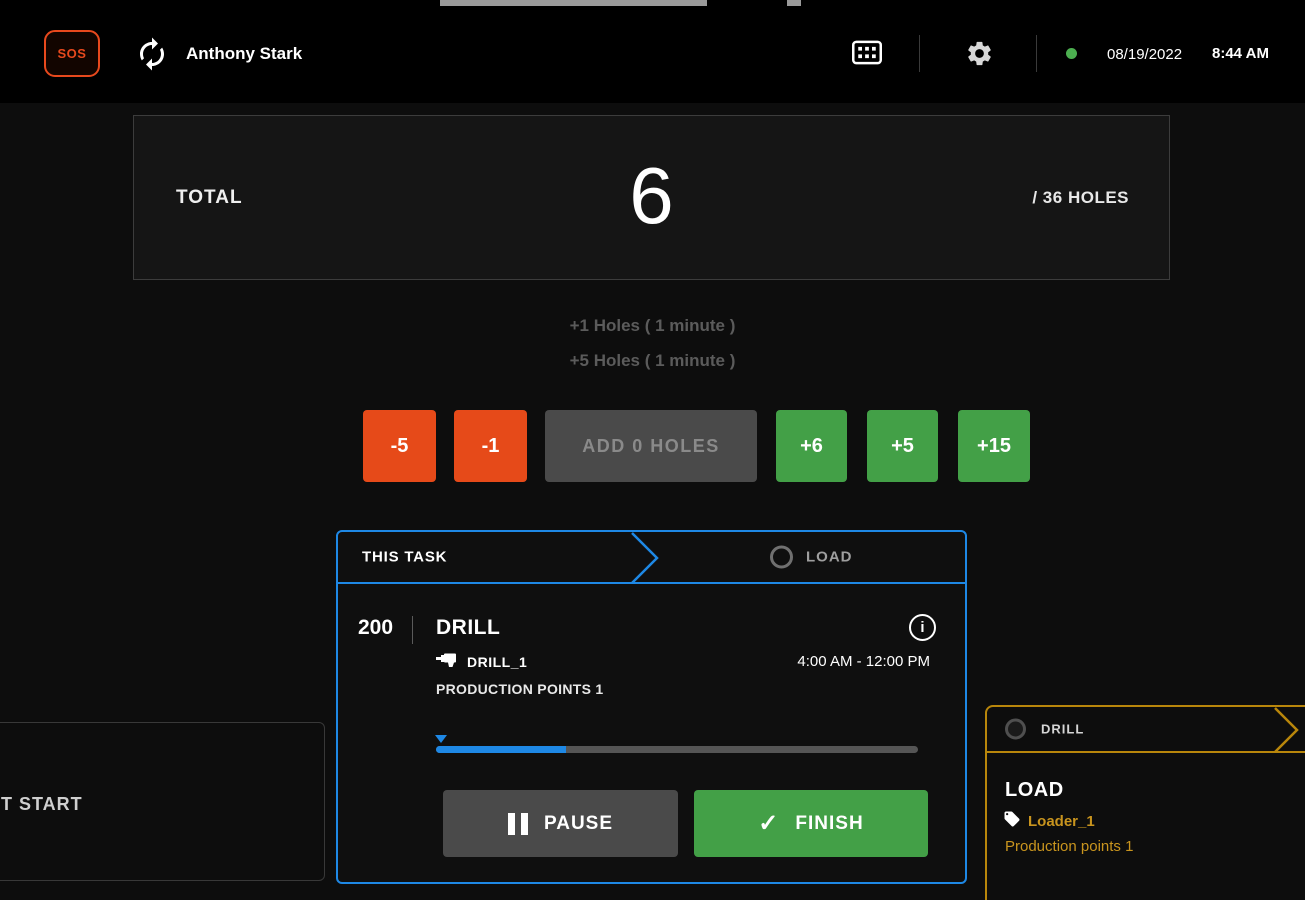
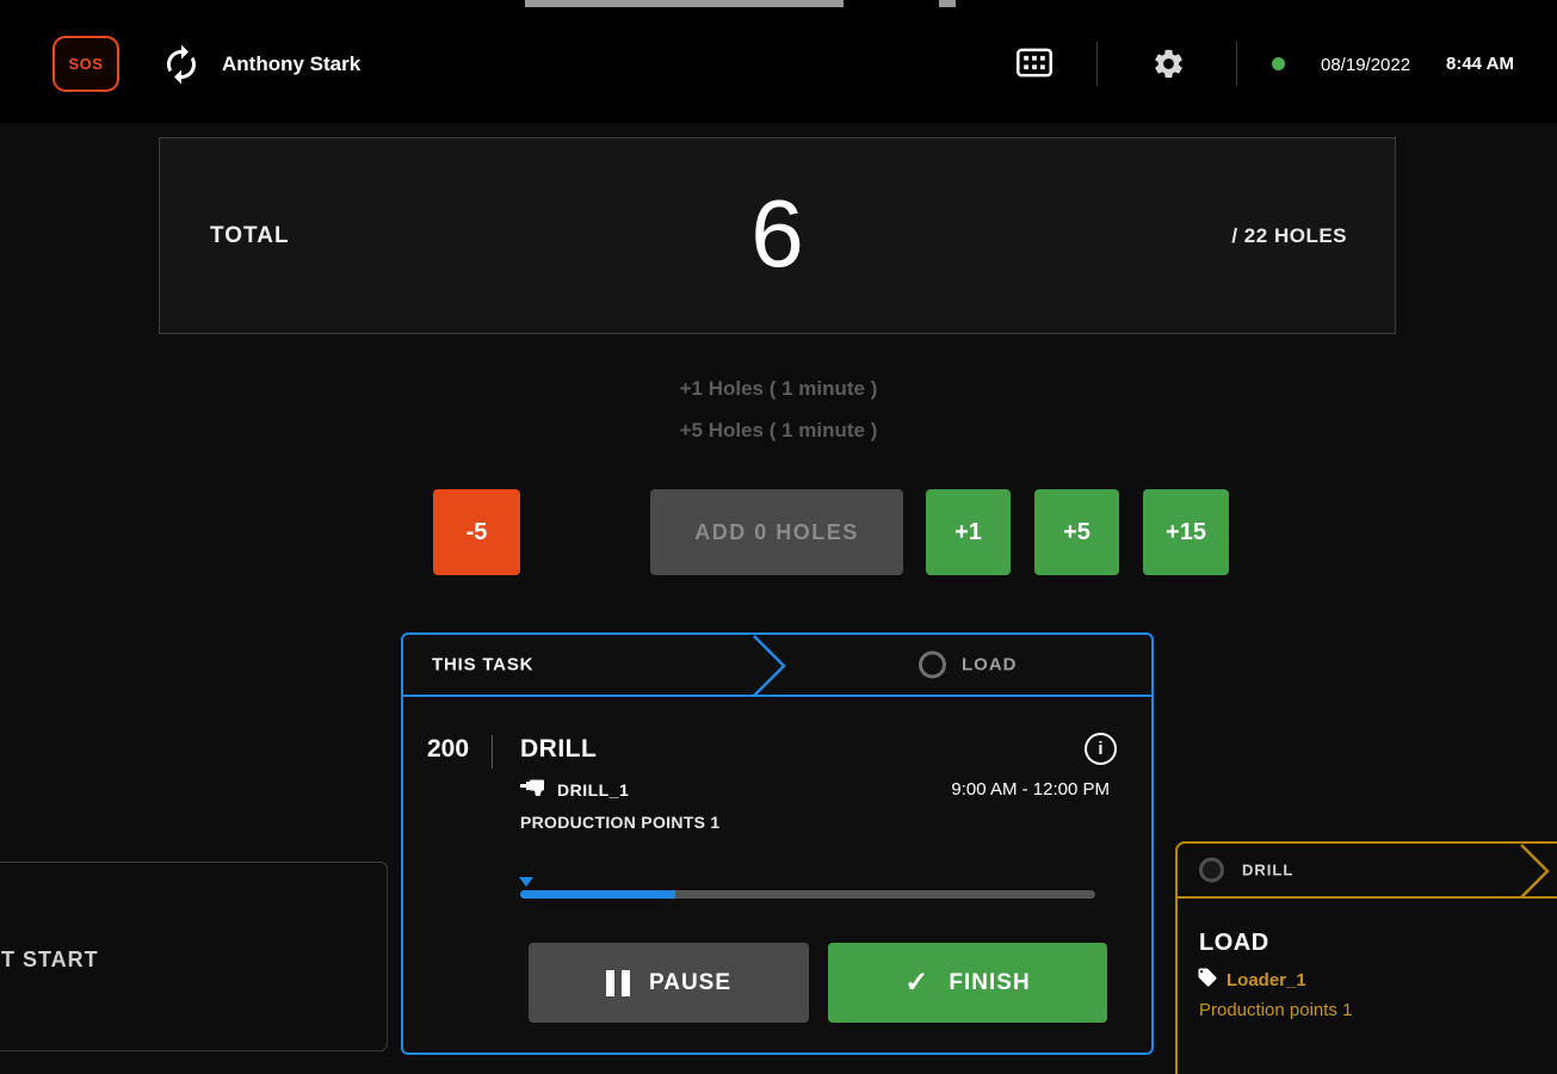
  SOS
  Anthony Stark
  08/19/2022
  8:44 AM
  TOTAL
  6
- / 36 HOLES
+ / 22 HOLES
  +1 Holes ( 1 minute )
  +5 Holes ( 1 minute )
  -5
- -1
  ADD 0 HOLES
- +6
+ +1
  +5
  +15
  THIS TASK
  LOAD
  200
  DRILL
  i
  DRILL_1
- 4:00 AM - 12:00 PM
+ 9:00 AM - 12:00 PM
  PRODUCTION POINTS 1
  PAUSE
  ✓
  FINISH
  T START
  DRILL
  LOAD
  Loader_1
  Production points 1
